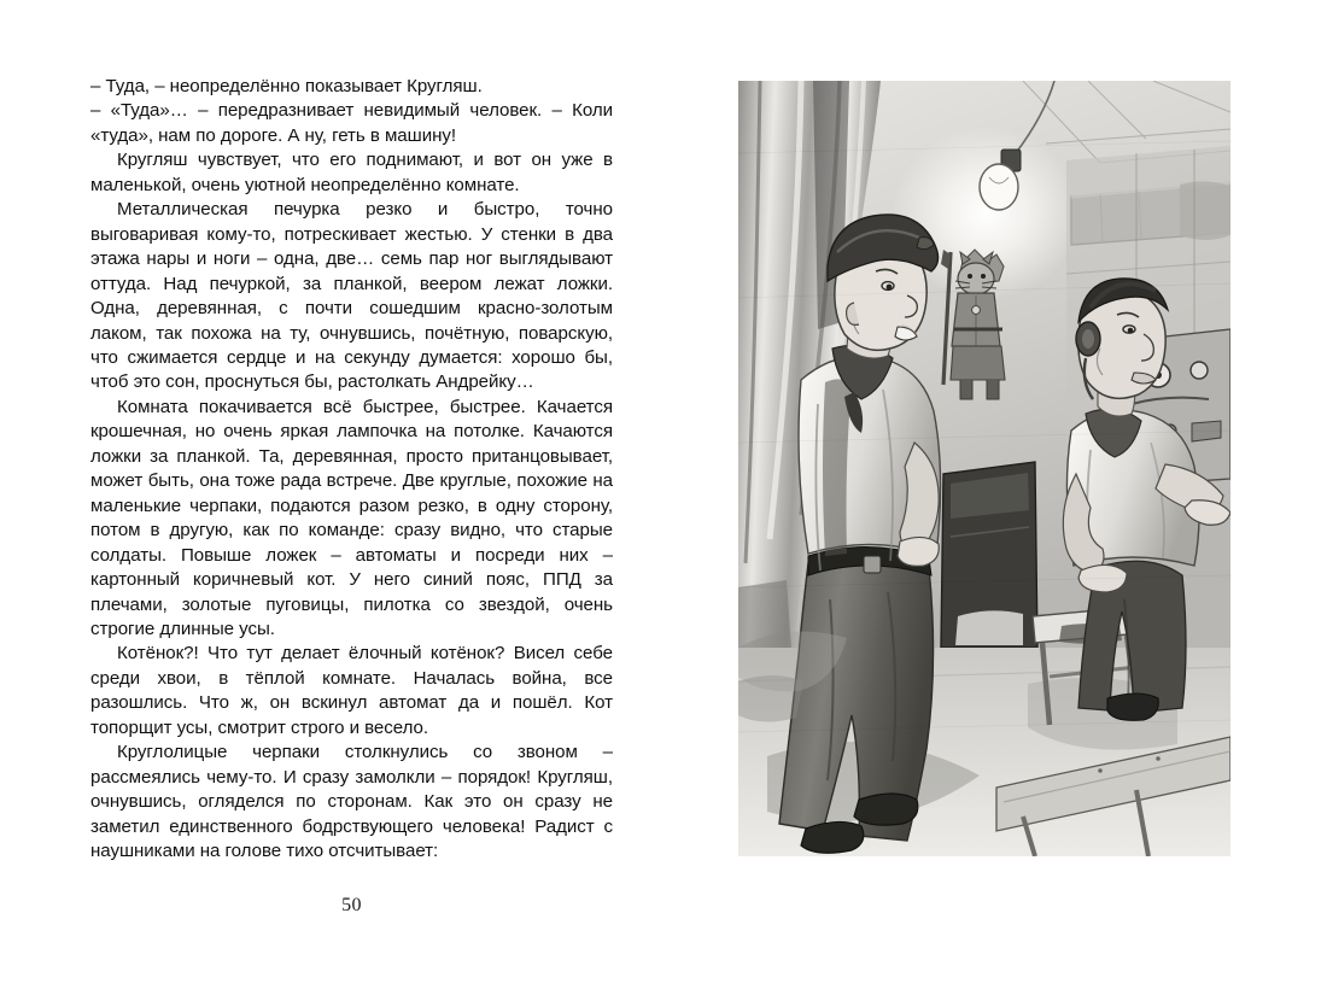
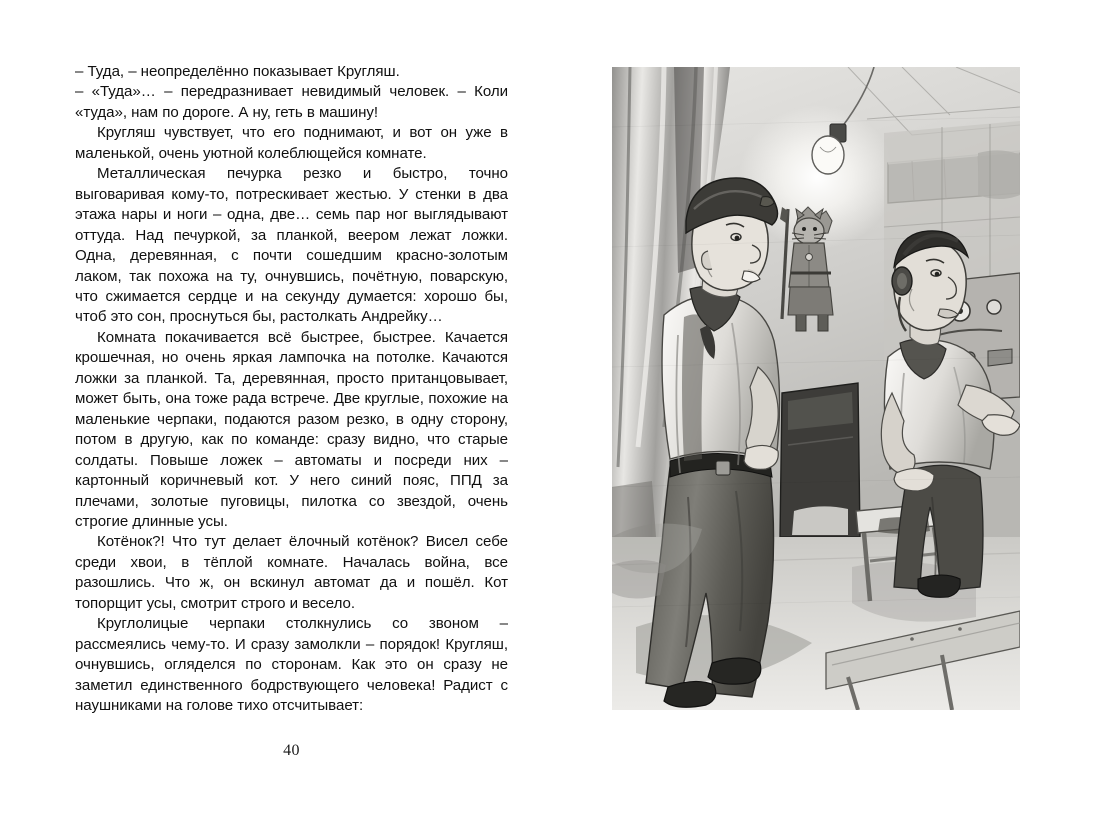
  – Туда, – неопределённо показывает Кругляш.
  – «Туда»… – передразнивает невидимый человек. – Коли «туда», нам по дороге. А ну, геть в машину!
- Кругляш чувствует, что его поднимают, и вот он уже в маленькой, очень уютной неопределённо комнате.
+ Кругляш чувствует, что его поднимают, и вот он уже в маленькой, очень уютной колеблющейся комнате.
  Металлическая печурка резко и быстро, точно выговаривая кому-то, потрескивает жестью. У стенки в два этажа нары и ноги – одна, две… семь пар ног выглядывают оттуда. Над печуркой, за планкой, веером лежат ложки. Одна, деревянная, с почти сошедшим красно-золотым лаком, так похожа на ту, очнувшись, почётную, поварскую, что сжимается сердце и на секунду думается: хорошо бы, чтоб это сон, проснуться бы, растолкать Андрейку…
  Комната покачивается всё быстрее, быстрее. Качается крошечная, но очень яркая лампочка на потолке. Качаются ложки за планкой. Та, деревянная, просто пританцовывает, может быть, она тоже рада встрече. Две круглые, похожие на маленькие черпаки, подаются разом резко, в одну сторону, потом в другую, как по команде: сразу видно, что старые солдаты. Повыше ложек – автоматы и посреди них – картонный коричневый кот. У него синий пояс, ППД за плечами, золотые пуговицы, пилотка со звездой, очень строгие длинные усы.
  Котёнок?! Что тут делает ёлочный котёнок? Висел себе среди хвои, в тёплой комнате. Началась война, все разошлись. Что ж, он вскинул автомат да и пошёл. Кот топорщит усы, смотрит строго и весело.
  Круглолицые черпаки столкнулись со звоном – рассмеялись чему-то. И сразу замолкли – порядок! Кругляш, очнувшись, огляделся по сторонам. Как это он сразу не заметил единственного бодрствующего человека! Радист с наушниками на голове тихо отсчитывает:
- 50
+ 40
